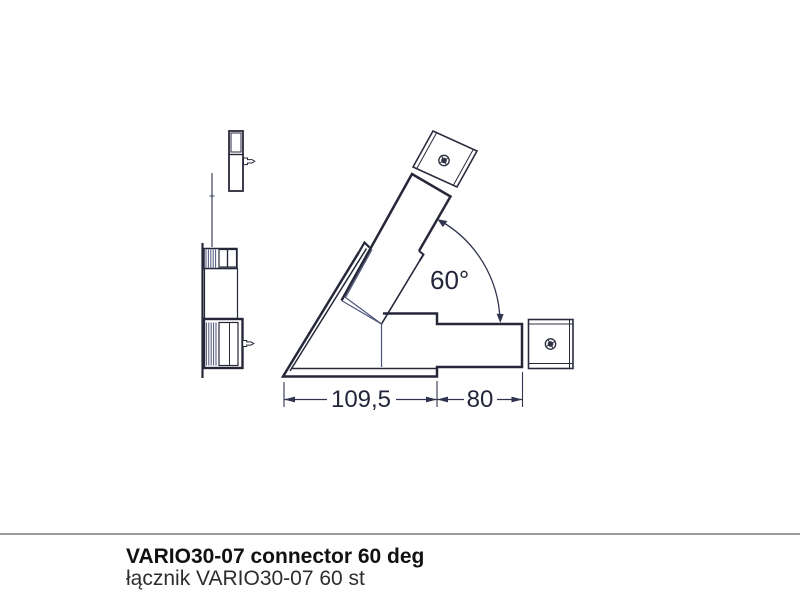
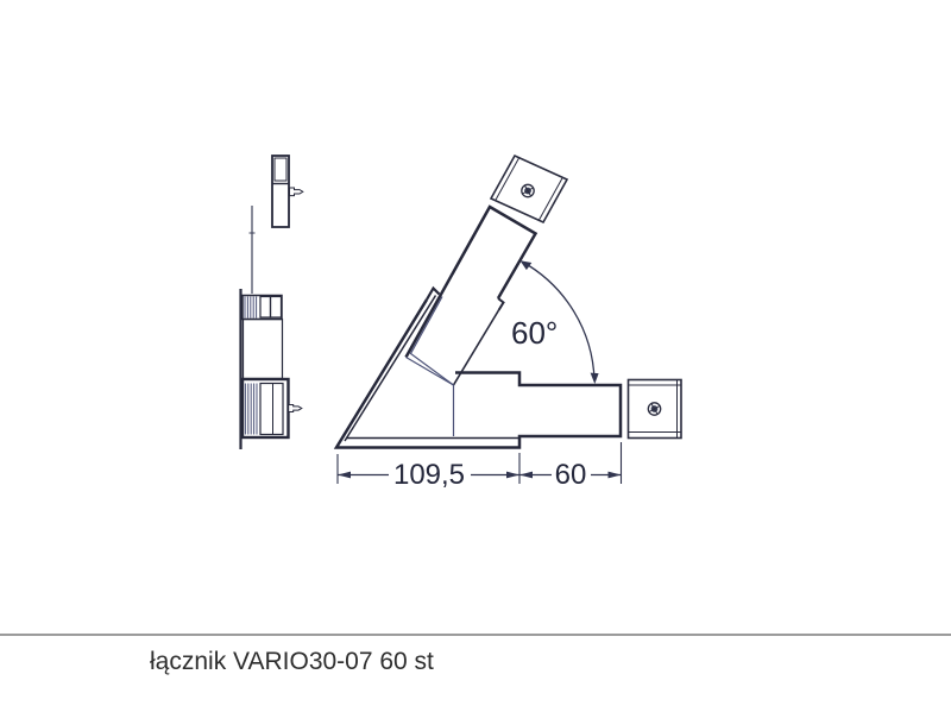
  60°
  109,5
- 80
+ 60
- VARIO30-07 connector 60 deg
  łącznik VARIO30-07 60 st
